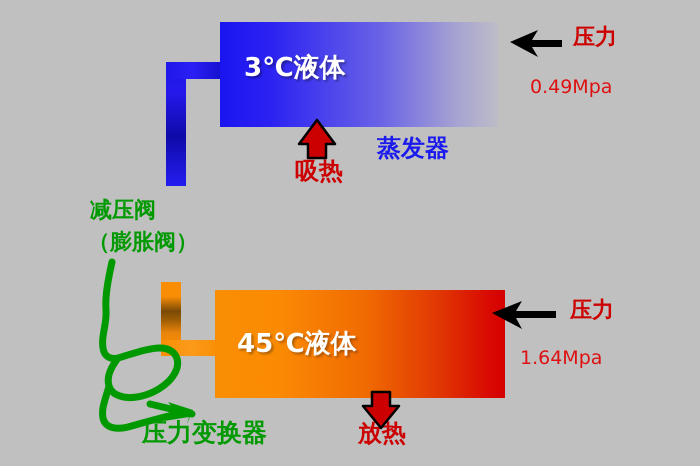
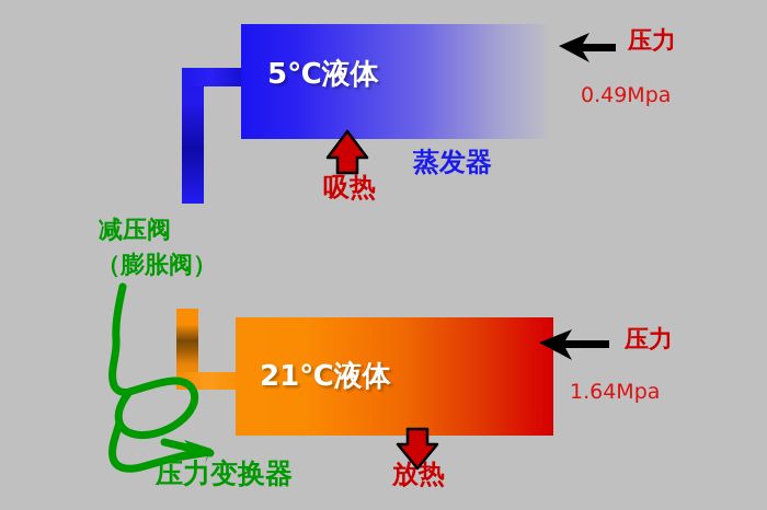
- 3℃液体
+ 5℃液体
  蒸发器
  吸热
  压力
  0.49Mpa
- 45℃液体
+ 21℃液体
  放热
  压力
  1.64Mpa
  减压阀
  （膨胀阀）
  压力变换器
